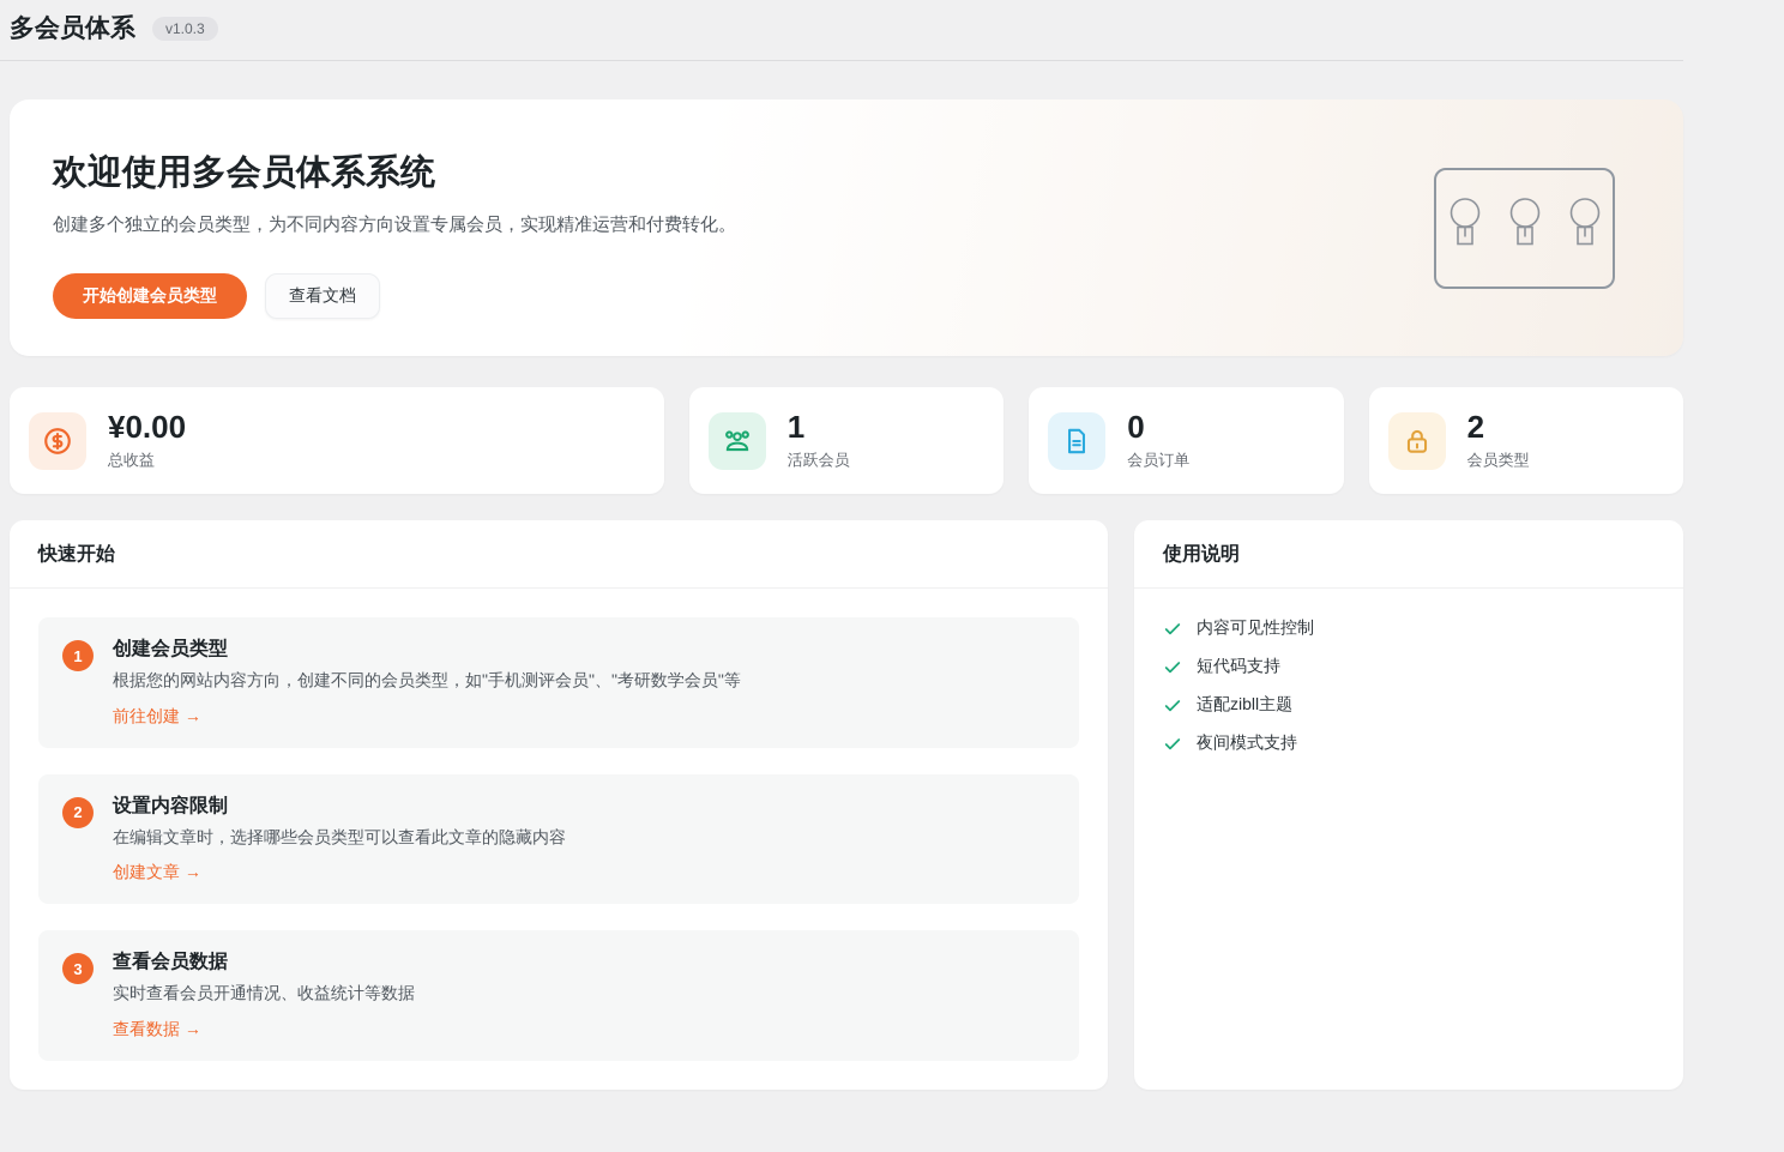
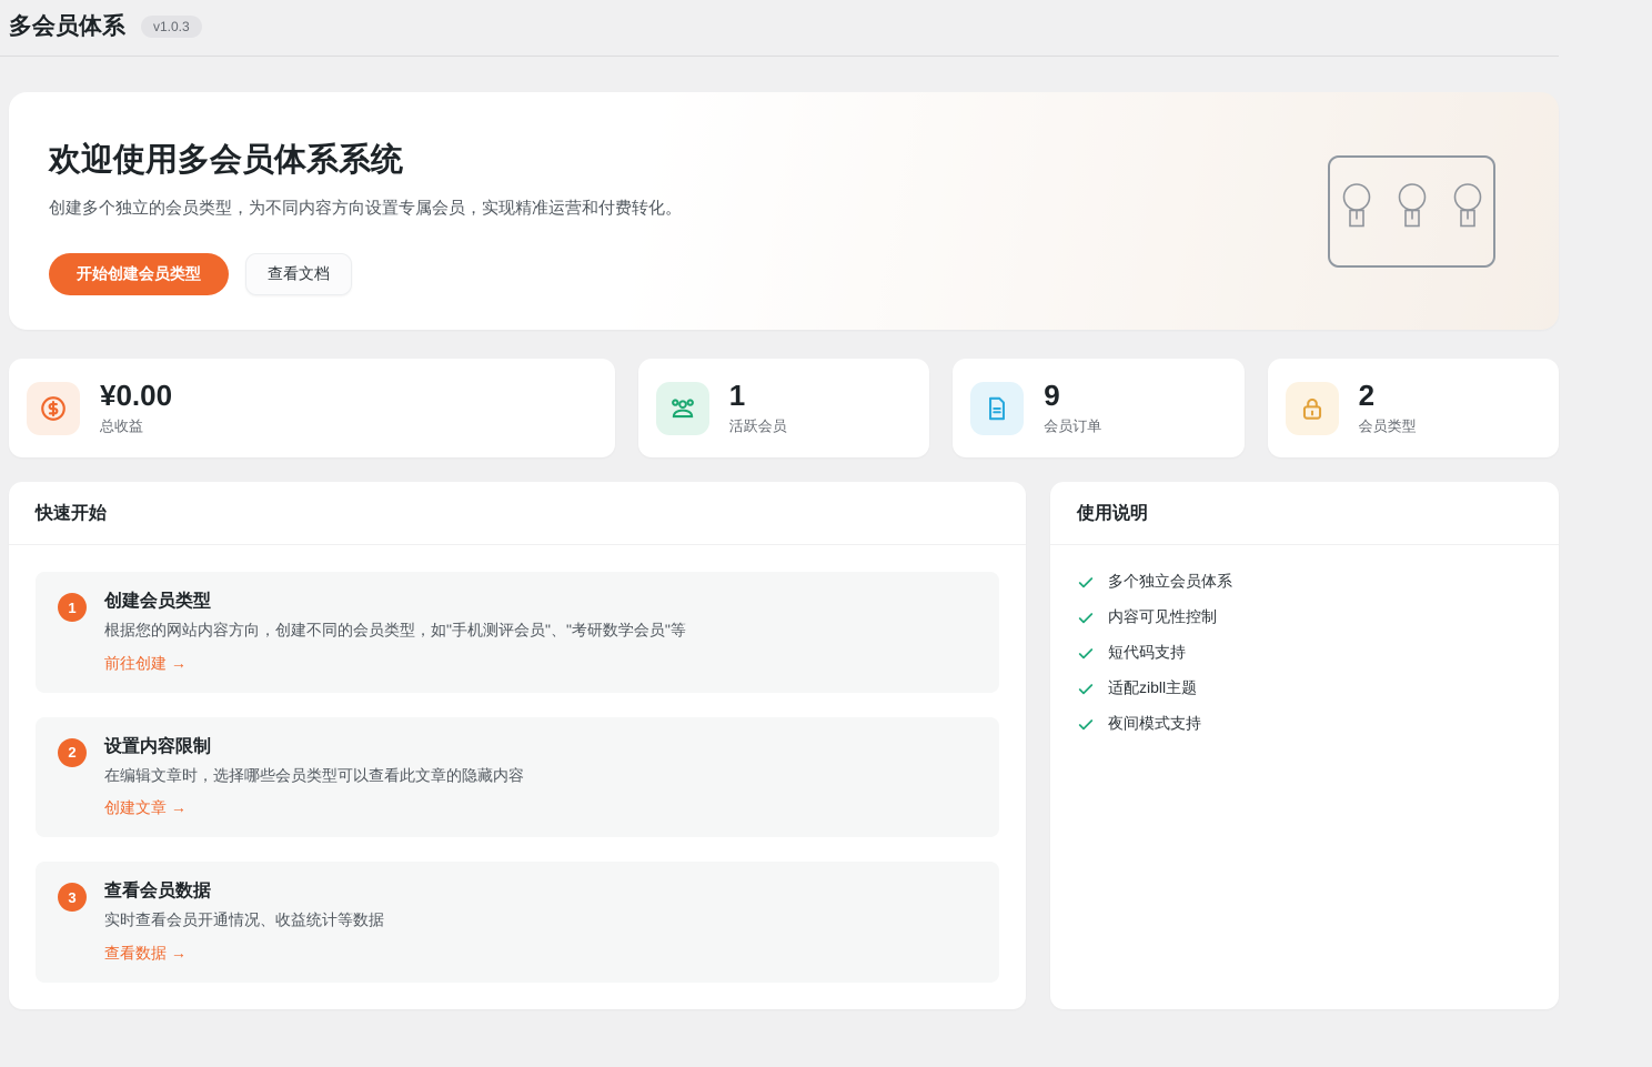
  多会员体系
  v1.0.3
  欢迎使用多会员体系系统
  创建多个独立的会员类型，为不同内容方向设置专属会员，实现精准运营和付费转化。
  开始创建会员类型
  查看文档
  ¥0.00
  总收益
  1
  活跃会员
- 0
+ 9
  会员订单
  2
  会员类型
  快速开始
  1
  创建会员类型
  根据您的网站内容方向，创建不同的会员类型，如"手机测评会员"、"考研数学会员"等
  前往创建 →
  2
  设置内容限制
  在编辑文章时，选择哪些会员类型可以查看此文章的隐藏内容
  创建文章 →
  3
  查看会员数据
  实时查看会员开通情况、收益统计等数据
  查看数据 →
  使用说明
+ 多个独立会员体系
  内容可见性控制
  短代码支持
  适配zibll主题
  夜间模式支持
